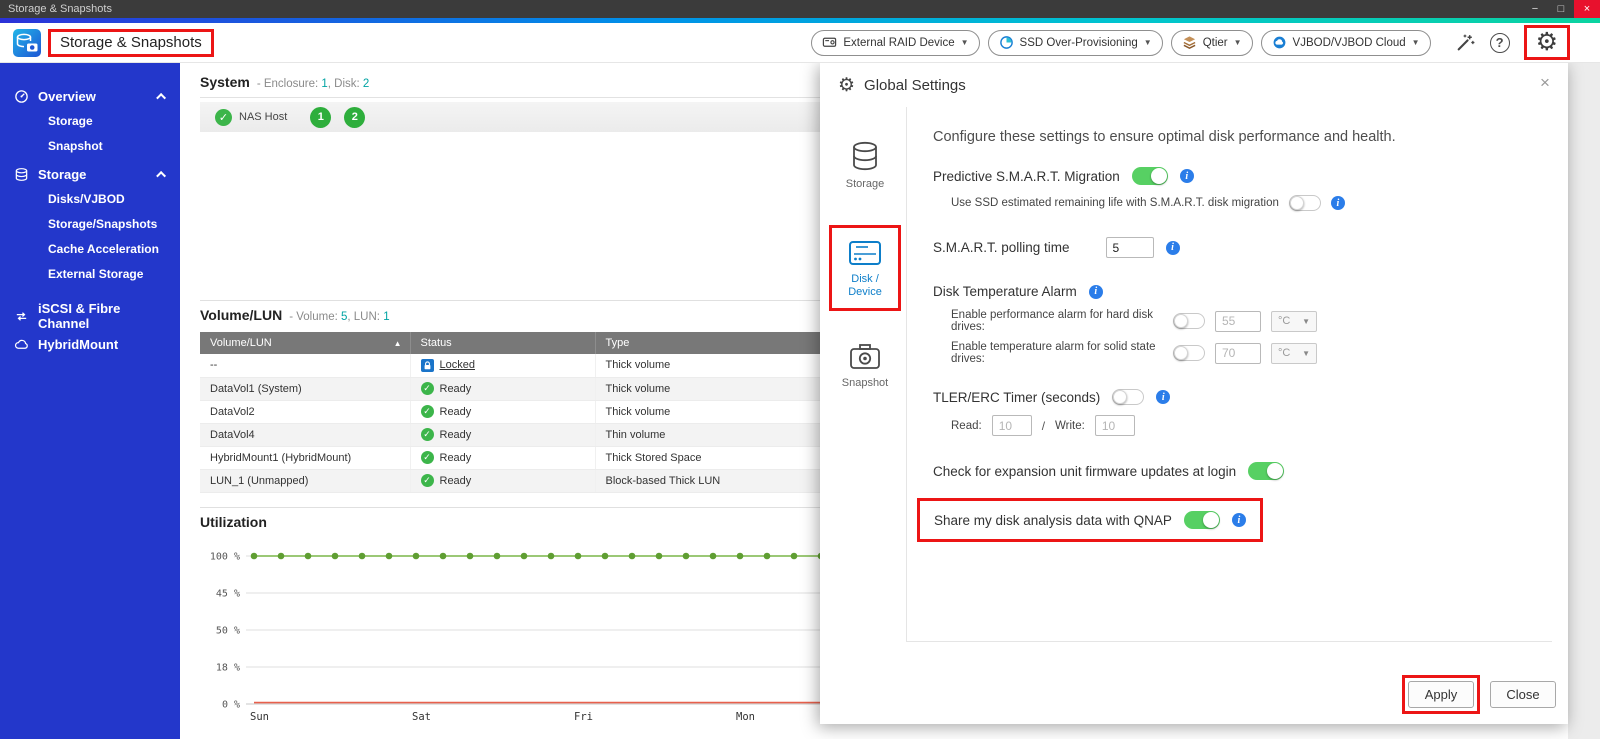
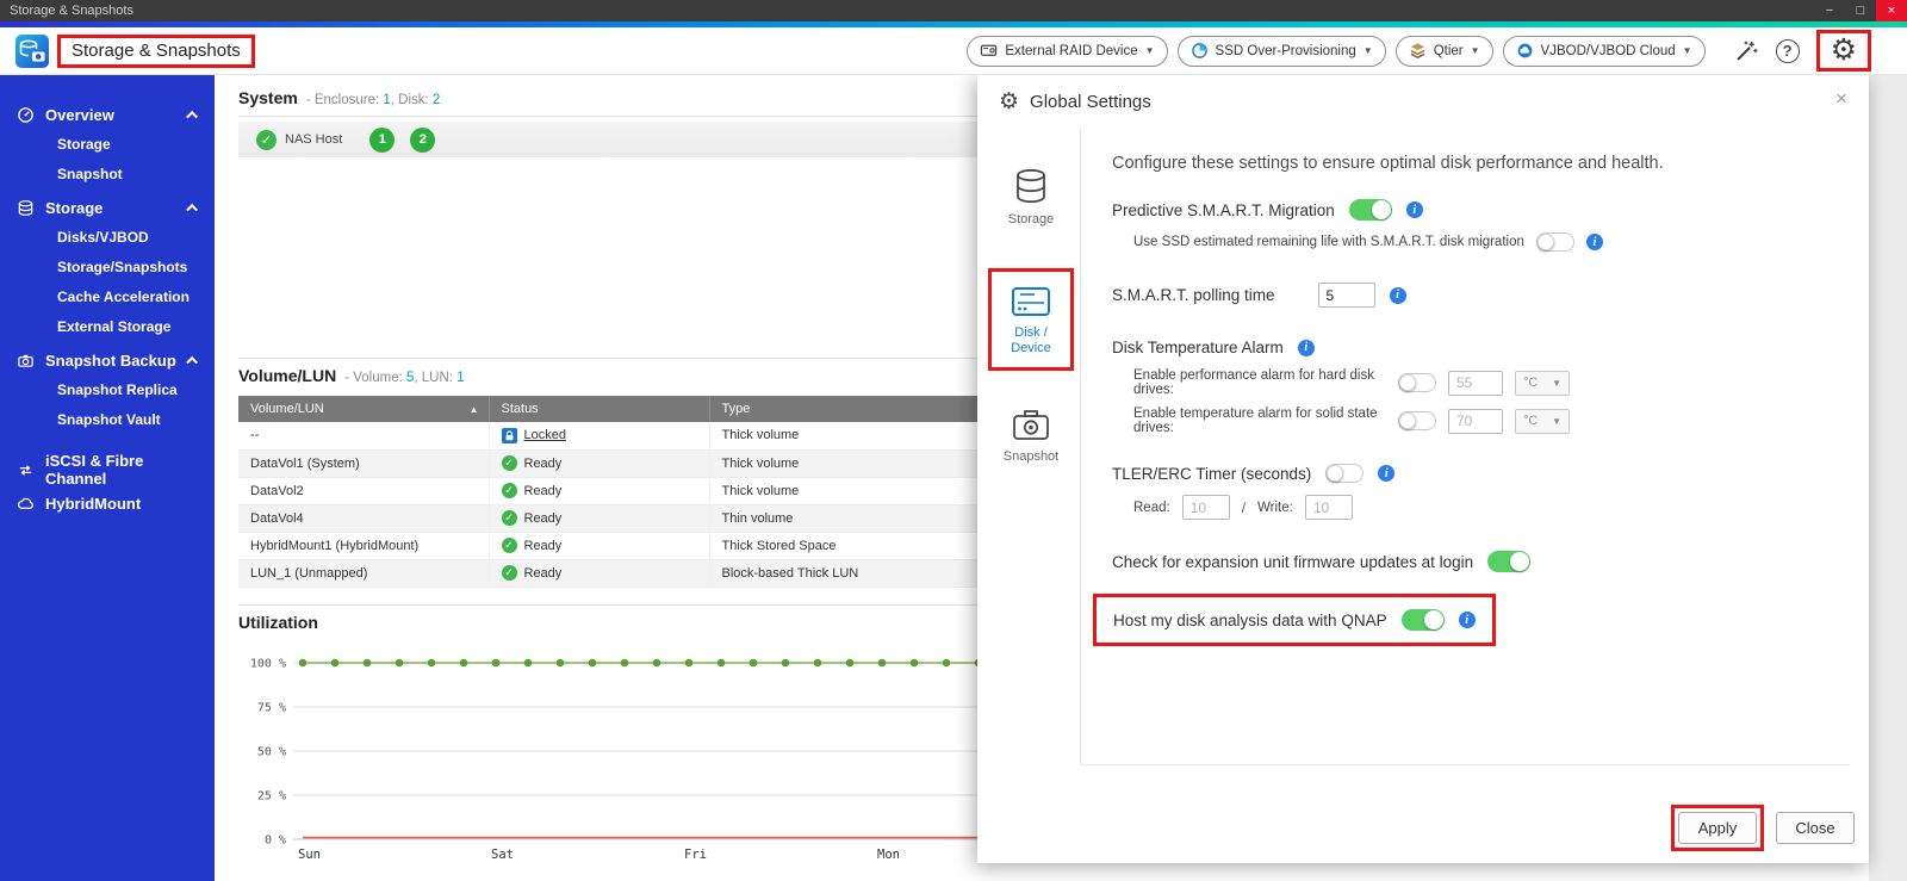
  Storage & Snapshots
  −
  □
  ×
  Storage & Snapshots
  External RAID Device
  ▼
  SSD Over-Provisioning
  ▼
  Qtier
  ▼
  VJBOD/VJBOD Cloud
  ▼
  ?
  ⚙
  Overview
  Storage
  Snapshot
  Storage
  Disks/VJBOD
  Storage/Snapshots
  Cache Acceleration
  External Storage
+ Snapshot Backup
+ Snapshot Replica
+ Snapshot Vault
  iSCSI & Fibre Channel
  HybridMount
  System
  - Enclosure: 1, Disk: 2
  ✓
  NAS Host
  1
  2
  Volume/LUN
  - Volume: 5, LUN: 1
  Volume/LUN ▲	Status	Type
  --	Locked	Thick volume
  DataVol1 (System)	✓ Ready	Thick volume
  DataVol2	✓ Ready	Thick volume
  DataVol4	✓ Ready	Thin volume
  HybridMount1 (HybridMount)	✓ Ready	Thick Stored Space
  LUN_1 (Unmapped)	✓ Ready	Block-based Thick LUN
  Utilization
  100 %
- 45 %
+ 75 %
  50 %
- 18 %
+ 25 %
  0 %
  Sun
  Sat
  Fri
  Mon
  ⚙
  Global Settings
  ×
  Storage
  Disk / Device
  Snapshot
  Configure these settings to ensure optimal disk performance and health.
  Predictive S.M.A.R.T. Migration
  i
  Use SSD estimated remaining life with S.M.A.R.T. disk migration
  i
  S.M.A.R.T. polling time
  5
  i
  Disk Temperature Alarm
  i
  Enable performance alarm for hard disk drives:
  55
  °C
  ▼
  Enable temperature alarm for solid state drives:
  70
  °C
  ▼
  TLER/ERC Timer (seconds)
  i
  Read:
  10
  /
  Write:
  10
  Check for expansion unit firmware updates at login
- Share my disk analysis data with QNAP
+ Host my disk analysis data with QNAP
  i
  Apply
  Close
